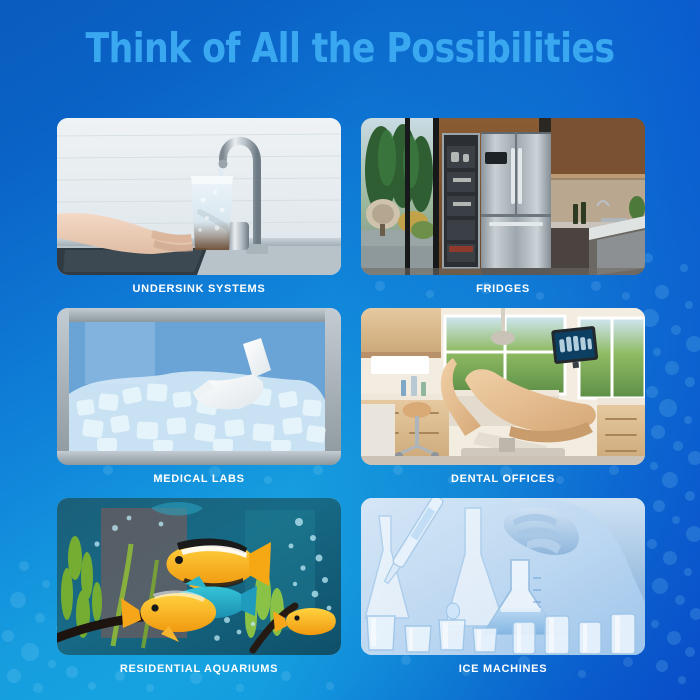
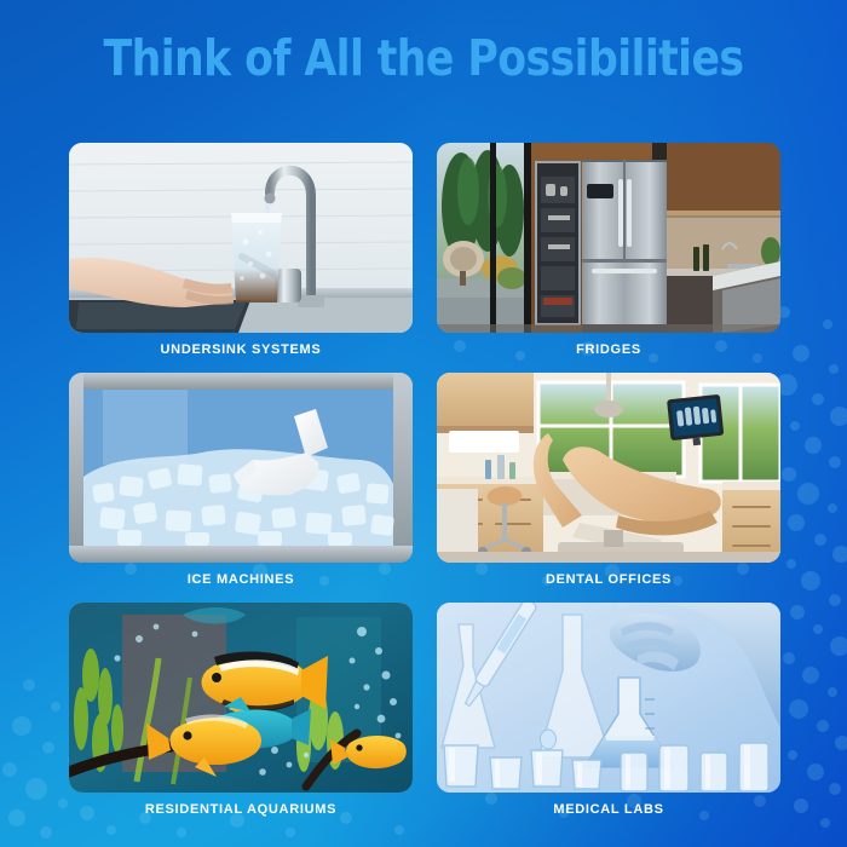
  Think of All the Possibilities
  UNDERSINK SYSTEMS
  FRIDGES
- MEDICAL LABS
+ ICE MACHINES
  DENTAL OFFICES
  RESIDENTIAL AQUARIUMS
- ICE MACHINES
+ MEDICAL LABS
